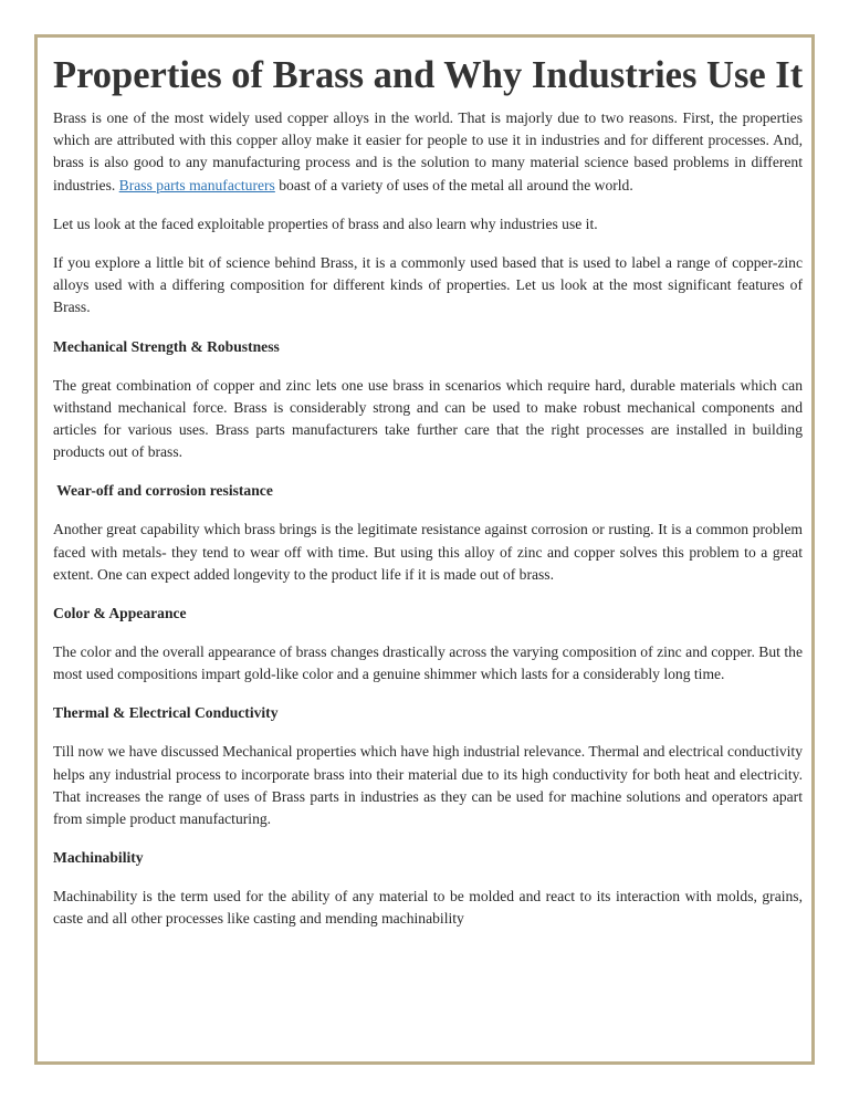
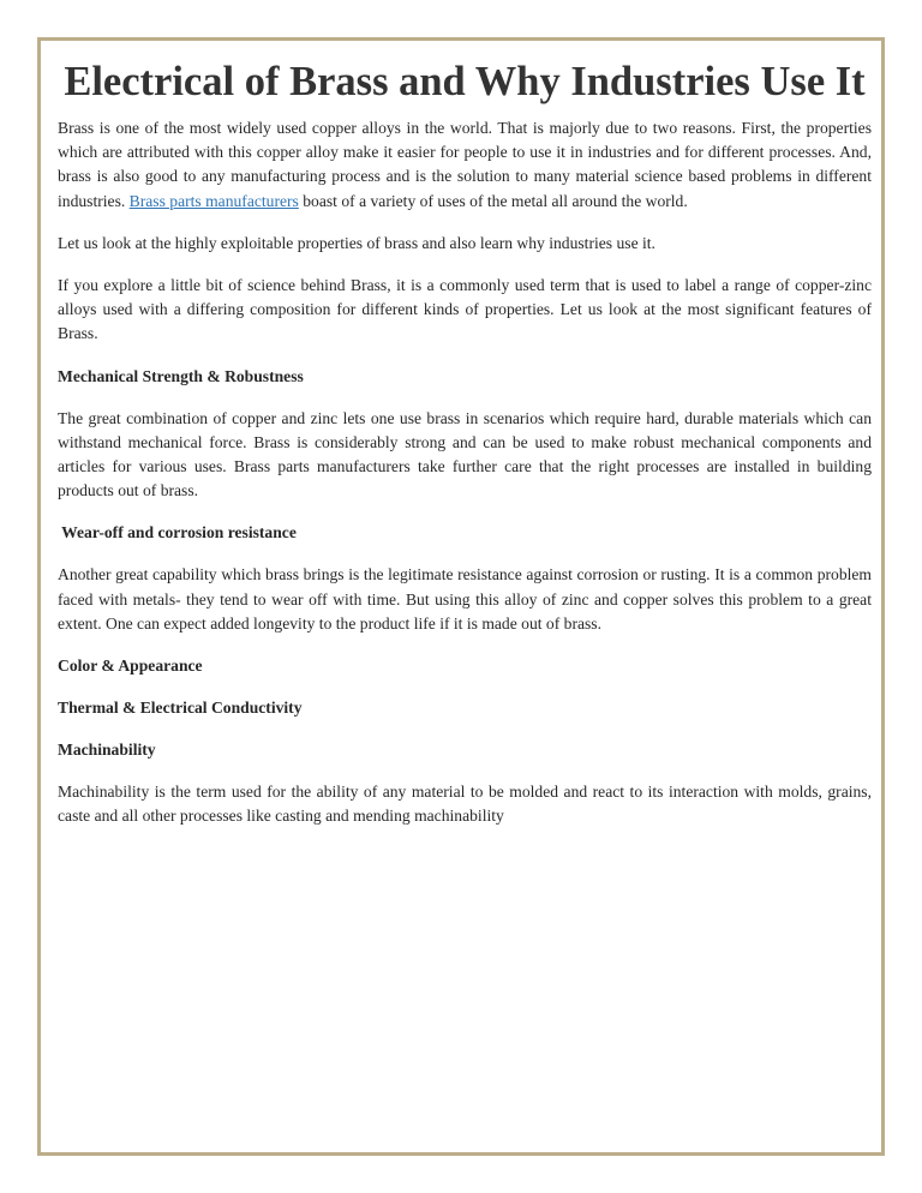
- Properties of Brass and Why Industries Use It
+ Electrical of Brass and Why Industries Use It
  Brass is one of the most widely used copper alloys in the world. That is majorly due to two reasons. First, the properties which are attributed with this copper alloy make it easier for people to use it in industries and for different processes. And, brass is also good to any manufacturing process and is the solution to many material science based problems in different industries. Brass parts manufacturers boast of a variety of uses of the metal all around the world.
- Let us look at the faced exploitable properties of brass and also learn why industries use it.
+ Let us look at the highly exploitable properties of brass and also learn why industries use it.
- If you explore a little bit of science behind Brass, it is a commonly used based that is used to label a range of copper-zinc alloys used with a differing composition for different kinds of properties. Let us look at the most significant features of Brass.
+ If you explore a little bit of science behind Brass, it is a commonly used term that is used to label a range of copper-zinc alloys used with a differing composition for different kinds of properties. Let us look at the most significant features of Brass.
  Mechanical Strength & Robustness
  The great combination of copper and zinc lets one use brass in scenarios which require hard, durable materials which can withstand mechanical force. Brass is considerably strong and can be used to make robust mechanical components and articles for various uses. Brass parts manufacturers take further care that the right processes are installed in building products out of brass.
  Wear-off and corrosion resistance
  Another great capability which brass brings is the legitimate resistance against corrosion or rusting. It is a common problem faced with metals- they tend to wear off with time. But using this alloy of zinc and copper solves this problem to a great extent. One can expect added longevity to the product life if it is made out of brass.
  Color & Appearance
- The color and the overall appearance of brass changes drastically across the varying composition of zinc and copper. But the most used compositions impart gold-like color and a genuine shimmer which lasts for a considerably long time.
  Thermal & Electrical Conductivity
- Till now we have discussed Mechanical properties which have high industrial relevance. Thermal and electrical conductivity helps any industrial process to incorporate brass into their material due to its high conductivity for both heat and electricity. That increases the range of uses of Brass parts in industries as they can be used for machine solutions and operators apart from simple product manufacturing.
  Machinability
  Machinability is the term used for the ability of any material to be molded and react to its interaction with molds, grains, caste and all other processes like casting and mending machinability
